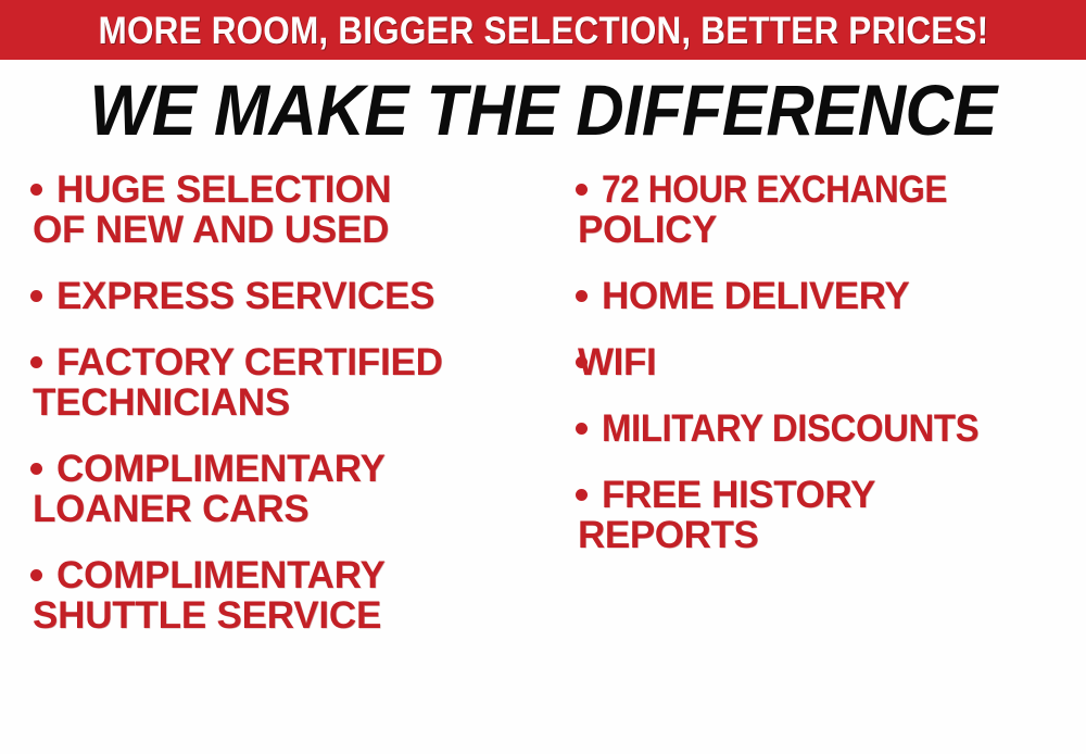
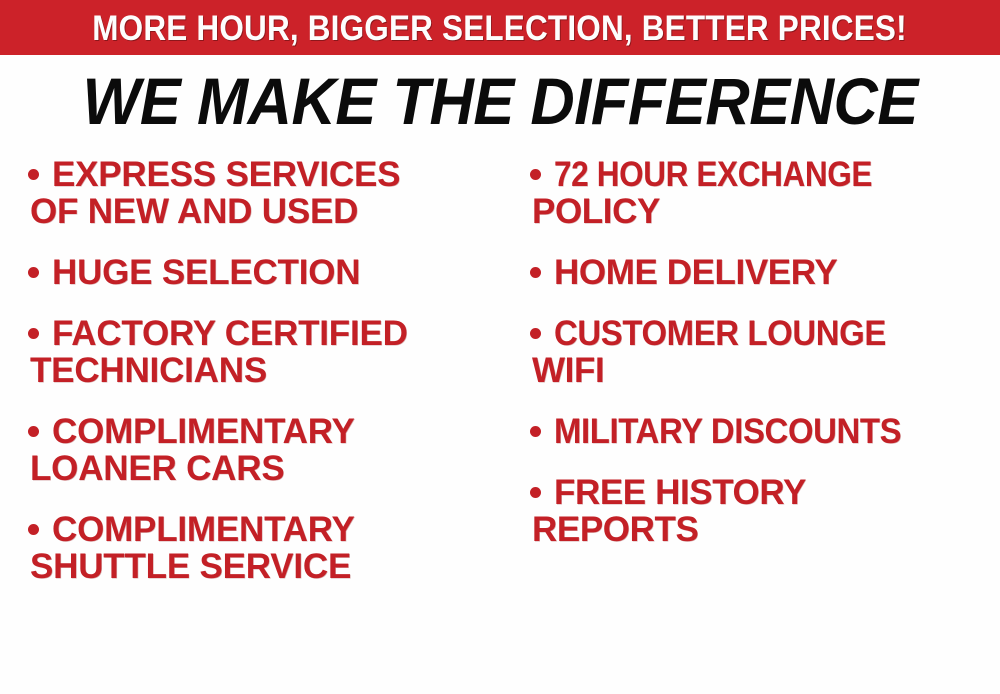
- MORE ROOM, BIGGER SELECTION, BETTER PRICES!
+ MORE HOUR, BIGGER SELECTION, BETTER PRICES!
  WE MAKE THE DIFFERENCE
- HUGE SELECTION
+ EXPRESS SERVICES
  OF NEW AND USED
- EXPRESS SERVICES
+ HUGE SELECTION
  FACTORY CERTIFIED
  TECHNICIANS
  COMPLIMENTARY
  LOANER CARS
  COMPLIMENTARY
  SHUTTLE SERVICE
  72 HOUR EXCHANGE
  POLICY
  HOME DELIVERY
+ CUSTOMER LOUNGE
  WIFI
  MILITARY DISCOUNTS
  FREE HISTORY
  REPORTS
